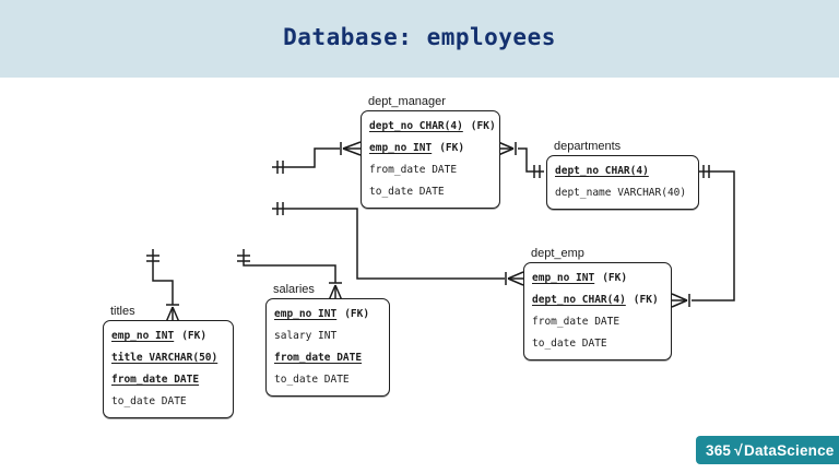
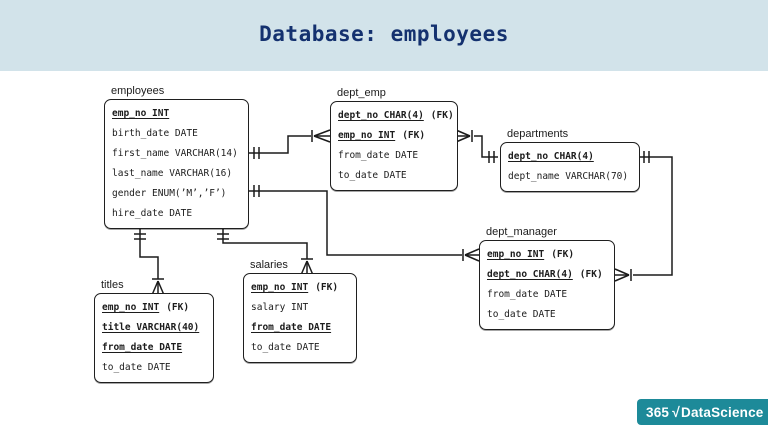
  Database: employees
+ employees
+ emp_no INT
+ birth_date DATE
+ first_name VARCHAR(14)
+ last_name VARCHAR(16)
+ gender ENUM(’M’,’F’)
+ hire_date DATE
- dept_manager
+ dept_emp
  dept_no CHAR(4) (FK)
  emp_no INT (FK)
  from_date DATE
  to_date DATE
  departments
  dept_no CHAR(4)
- dept_name VARCHAR(40)
+ dept_name VARCHAR(70)
- dept_emp
+ dept_manager
  emp_no INT (FK)
  dept_no CHAR(4) (FK)
  from_date DATE
  to_date DATE
  salaries
  emp_no INT (FK)
  salary INT
  from_date DATE
  to_date DATE
  titles
  emp_no INT (FK)
- title VARCHAR(50)
+ title VARCHAR(40)
  from_date DATE
  to_date DATE
  365
  √
  DataScience
